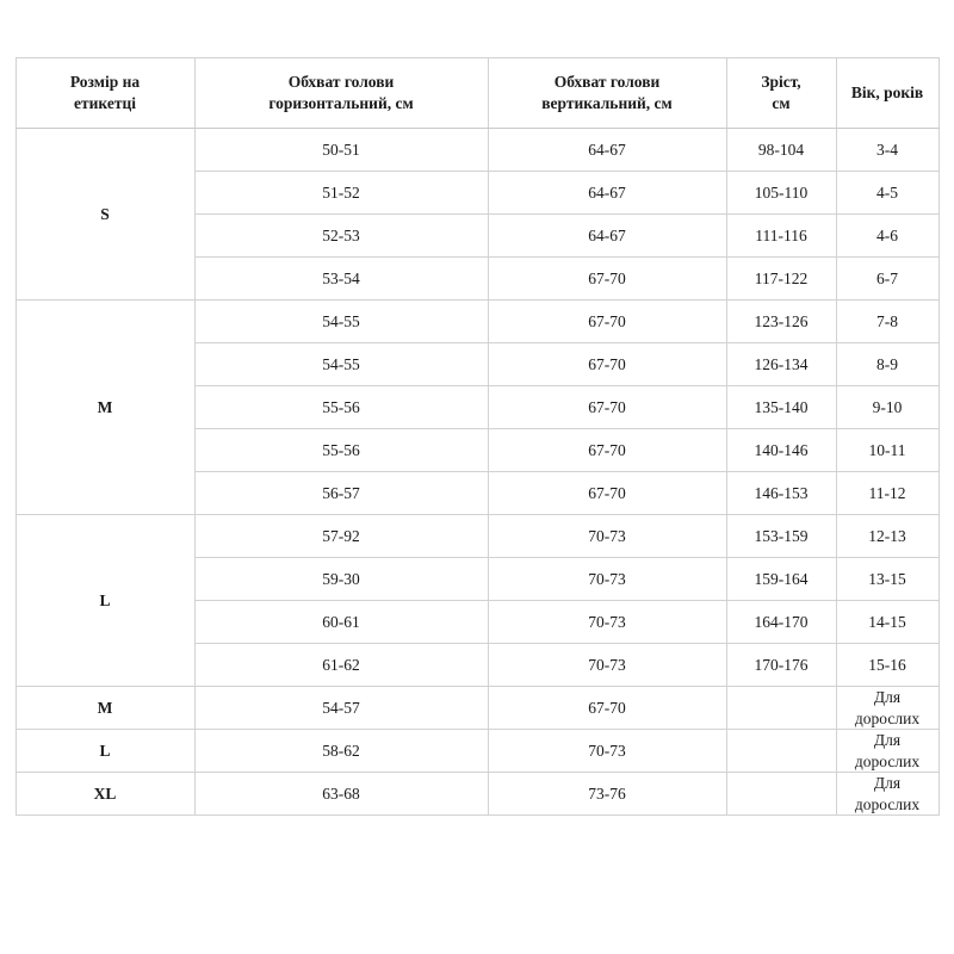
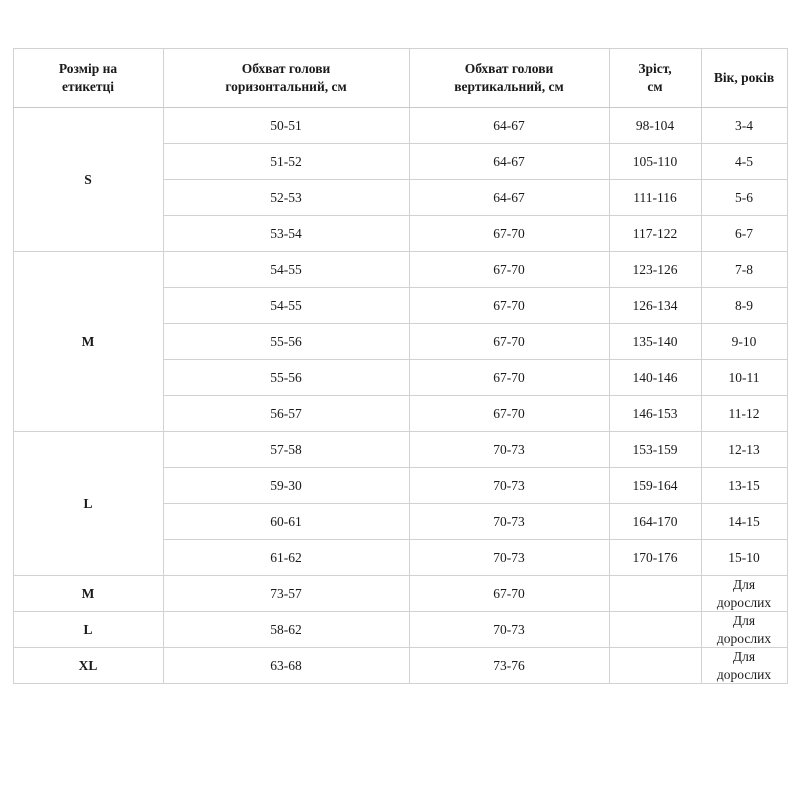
  Розмір на етикетці	Обхват голови горизонтальний, см	Обхват голови вертикальний, см	Зріст, см	Вік, років
  S	50-51	64-67	98-104	3-4
  51-52	64-67	105-110	4-5
- 52-53	64-67	111-116	4-6
+ 52-53	64-67	111-116	5-6
  53-54	67-70	117-122	6-7
  M	54-55	67-70	123-126	7-8
  54-55	67-70	126-134	8-9
  55-56	67-70	135-140	9-10
  55-56	67-70	140-146	10-11
  56-57	67-70	146-153	11-12
- L	57-92	70-73	153-159	12-13
+ L	57-58	70-73	153-159	12-13
  59-30	70-73	159-164	13-15
  60-61	70-73	164-170	14-15
- 61-62	70-73	170-176	15-16
+ 61-62	70-73	170-176	15-10
- M	54-57	67-70		Длядорослих
+ M	73-57	67-70		Длядорослих
  L	58-62	70-73		Длядорослих
  XL	63-68	73-76		Длядорослих
